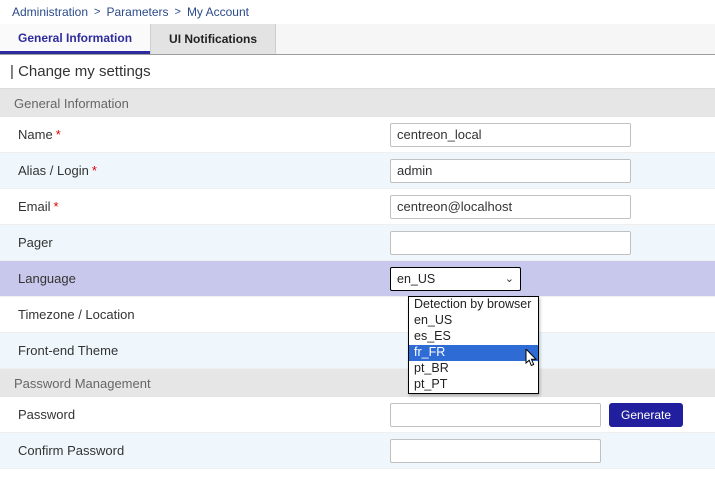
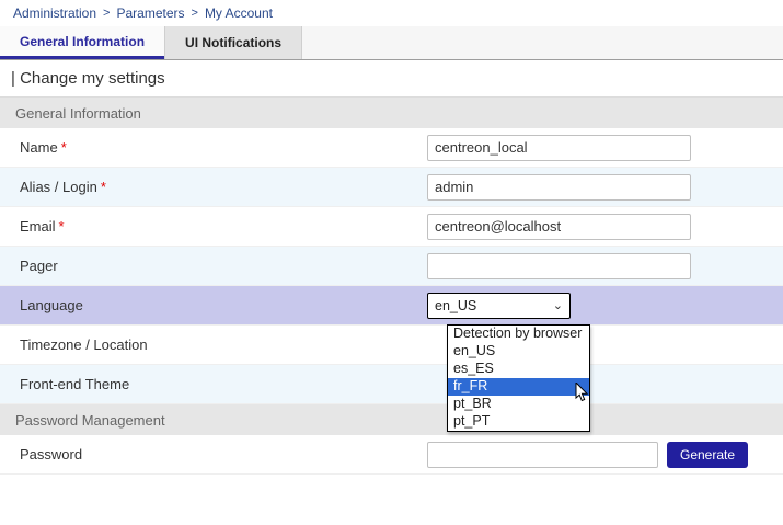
  Administration
  >
  Parameters
  >
  My Account
  General Information
  UI Notifications
  | Change my settings
  General Information
  Name *
  centreon_local
  Alias / Login *
  admin
  Email *
  centreon@localhost
  Pager
  Language
  en_US
  ⌄
  Timezone / Location
  Front-end Theme
  Password Management
  Password
  Generate
- Confirm Password
  Detection by browser
  en_US
  es_ES
  fr_FR
  pt_BR
  pt_PT
